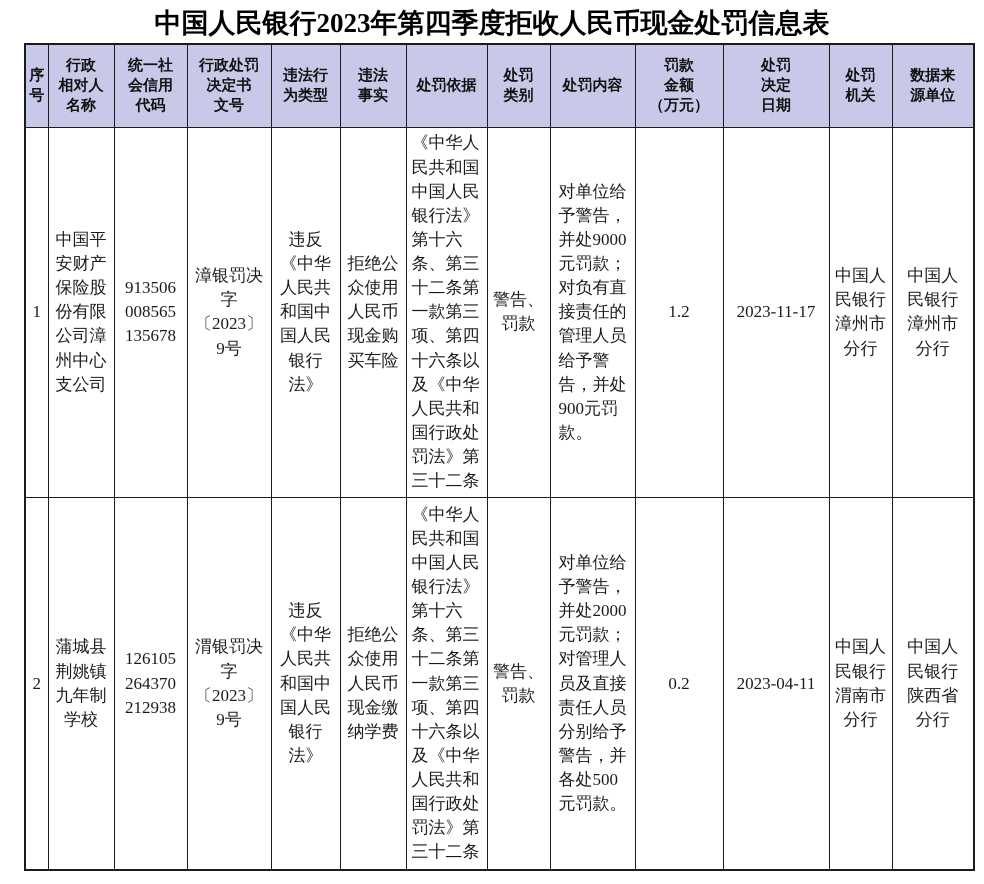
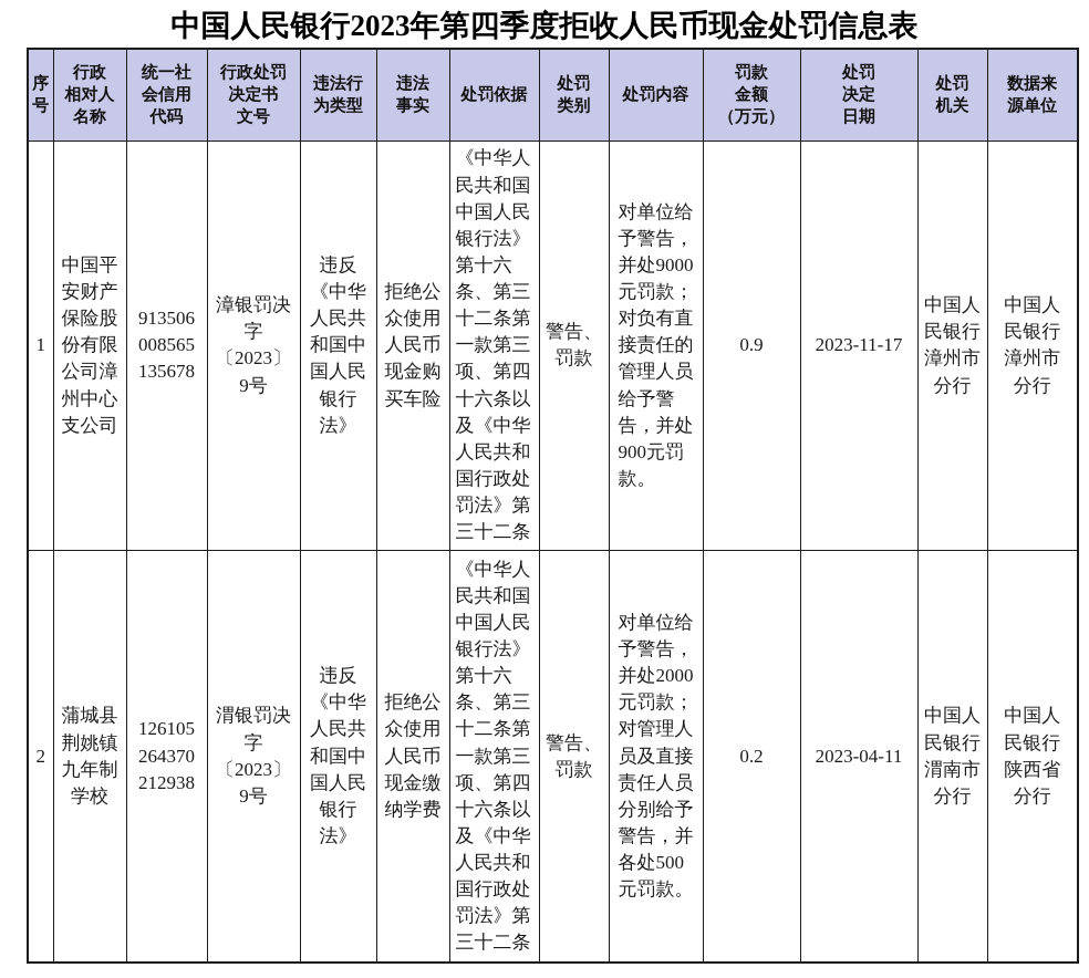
  中国人民银行2023年第四季度拒收人民币现金处罚信息表
  序 号	行政 相对人 名称	统一社 会信用 代码	行政处罚 决定书 文号	违法行 为类型	违法 事实	处罚依据	处罚 类别	处罚内容	罚款 金额 （万元）	处罚 决定 日期	处罚 机关	数据来 源单位
- 1	中国平安财产保险股份有限公司漳州中心支公司	913506008565135678	漳银罚决字〔2023〕9号	违反《中华人民共和国中国人民银行法》	拒绝公众使用人民币现金购买车险	《中华人民共和国中国人民银行法》第十六条、第三十二条第一款第三项、第四十六条以及《中华人民共和国行政处罚法》第三十二条	警告、罚款	对单位给予警告，并处9000元罚款；对负有直接责任的管理人员给予警告，并处900元罚款。	1.2	2023-11-17	中国人民银行漳州市分行	中国人民银行漳州市分行
+ 1	中国平安财产保险股份有限公司漳州中心支公司	913506008565135678	漳银罚决字〔2023〕9号	违反《中华人民共和国中国人民银行法》	拒绝公众使用人民币现金购买车险	《中华人民共和国中国人民银行法》第十六条、第三十二条第一款第三项、第四十六条以及《中华人民共和国行政处罚法》第三十二条	警告、罚款	对单位给予警告，并处9000元罚款；对负有直接责任的管理人员给予警告，并处900元罚款。	0.9	2023-11-17	中国人民银行漳州市分行	中国人民银行漳州市分行
  2	蒲城县荆姚镇九年制学校	126105264370212938	渭银罚决字〔2023〕9号	违反《中华人民共和国中国人民银行法》	拒绝公众使用人民币现金缴纳学费	《中华人民共和国中国人民银行法》第十六条、第三十二条第一款第三项、第四十六条以及《中华人民共和国行政处罚法》第三十二条	警告、罚款	对单位给予警告，并处2000元罚款；对管理人员及直接责任人员分别给予警告，并各处500元罚款。	0.2	2023-04-11	中国人民银行渭南市分行	中国人民银行陕西省分行
